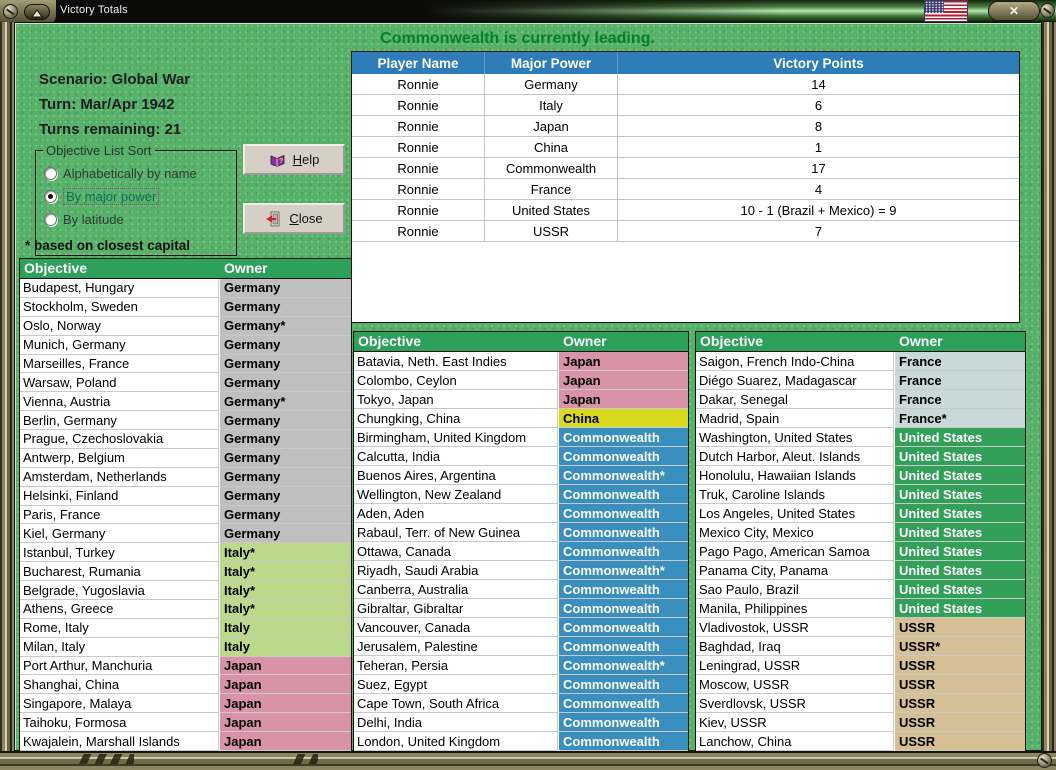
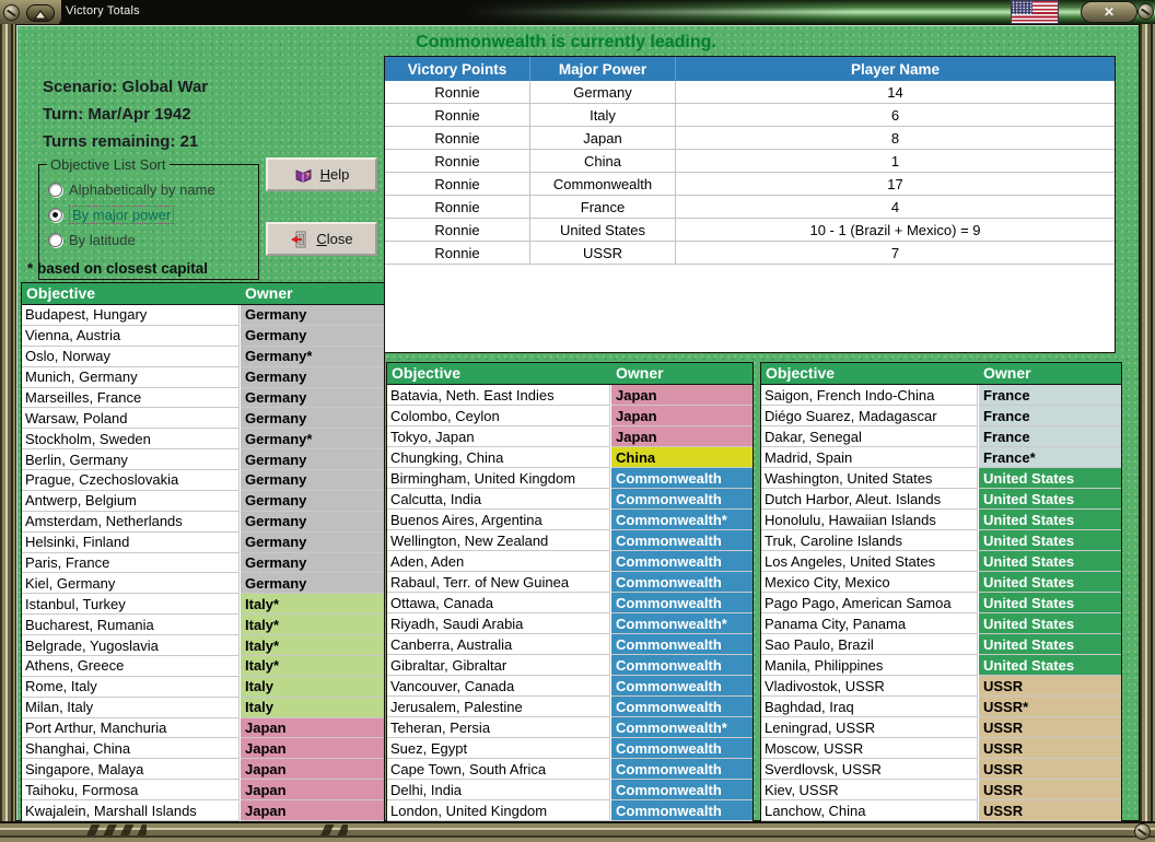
  Victory Totals
  ✕
  Commonwealth is currently leading.
  Scenario: Global War
  Turn: Mar/Apr 1942
  Turns remaining: 21
  Objective List Sort
  Alphabetically by name
  By major power
  By latitude
  Help
  Close
  * based on closest capital
- Player Name
+ Victory Points
  Major Power
- Victory Points
+ Player Name
  Ronnie
  Germany
  14
  Ronnie
  Italy
  6
  Ronnie
  Japan
  8
  Ronnie
  China
  1
  Ronnie
  Commonwealth
  17
  Ronnie
  France
  4
  Ronnie
  United States
  10 - 1 (Brazil + Mexico) = 9
  Ronnie
  USSR
  7
  Objective
  Owner
  Budapest, Hungary
  Germany
- Stockholm, Sweden
+ Vienna, Austria
  Germany
  Oslo, Norway
  Germany*
  Munich, Germany
  Germany
  Marseilles, France
  Germany
  Warsaw, Poland
  Germany
- Vienna, Austria
+ Stockholm, Sweden
  Germany*
  Berlin, Germany
  Germany
  Prague, Czechoslovakia
  Germany
  Antwerp, Belgium
  Germany
  Amsterdam, Netherlands
  Germany
  Helsinki, Finland
  Germany
  Paris, France
  Germany
  Kiel, Germany
  Germany
  Istanbul, Turkey
  Italy*
  Bucharest, Rumania
  Italy*
  Belgrade, Yugoslavia
  Italy*
  Athens, Greece
  Italy*
  Rome, Italy
  Italy
  Milan, Italy
  Italy
  Port Arthur, Manchuria
  Japan
  Shanghai, China
  Japan
  Singapore, Malaya
  Japan
  Taihoku, Formosa
  Japan
  Kwajalein, Marshall Islands
  Japan
  Objective
  Owner
  Batavia, Neth. East Indies
  Japan
  Colombo, Ceylon
  Japan
  Tokyo, Japan
  Japan
  Chungking, China
  China
  Birmingham, United Kingdom
  Commonwealth
  Calcutta, India
  Commonwealth
  Buenos Aires, Argentina
  Commonwealth*
  Wellington, New Zealand
  Commonwealth
  Aden, Aden
  Commonwealth
  Rabaul, Terr. of New Guinea
  Commonwealth
  Ottawa, Canada
  Commonwealth
  Riyadh, Saudi Arabia
  Commonwealth*
  Canberra, Australia
  Commonwealth
  Gibraltar, Gibraltar
  Commonwealth
  Vancouver, Canada
  Commonwealth
  Jerusalem, Palestine
  Commonwealth
  Teheran, Persia
  Commonwealth*
  Suez, Egypt
  Commonwealth
  Cape Town, South Africa
  Commonwealth
  Delhi, India
  Commonwealth
  London, United Kingdom
  Commonwealth
  Objective
  Owner
  Saigon, French Indo-China
  France
  Diégo Suarez, Madagascar
  France
  Dakar, Senegal
  France
  Madrid, Spain
  France*
  Washington, United States
  United States
  Dutch Harbor, Aleut. Islands
  United States
  Honolulu, Hawaiian Islands
  United States
  Truk, Caroline Islands
  United States
  Los Angeles, United States
  United States
  Mexico City, Mexico
  United States
  Pago Pago, American Samoa
  United States
  Panama City, Panama
  United States
  Sao Paulo, Brazil
  United States
  Manila, Philippines
  United States
  Vladivostok, USSR
  USSR
  Baghdad, Iraq
  USSR*
  Leningrad, USSR
  USSR
  Moscow, USSR
  USSR
  Sverdlovsk, USSR
  USSR
  Kiev, USSR
  USSR
  Lanchow, China
  USSR
